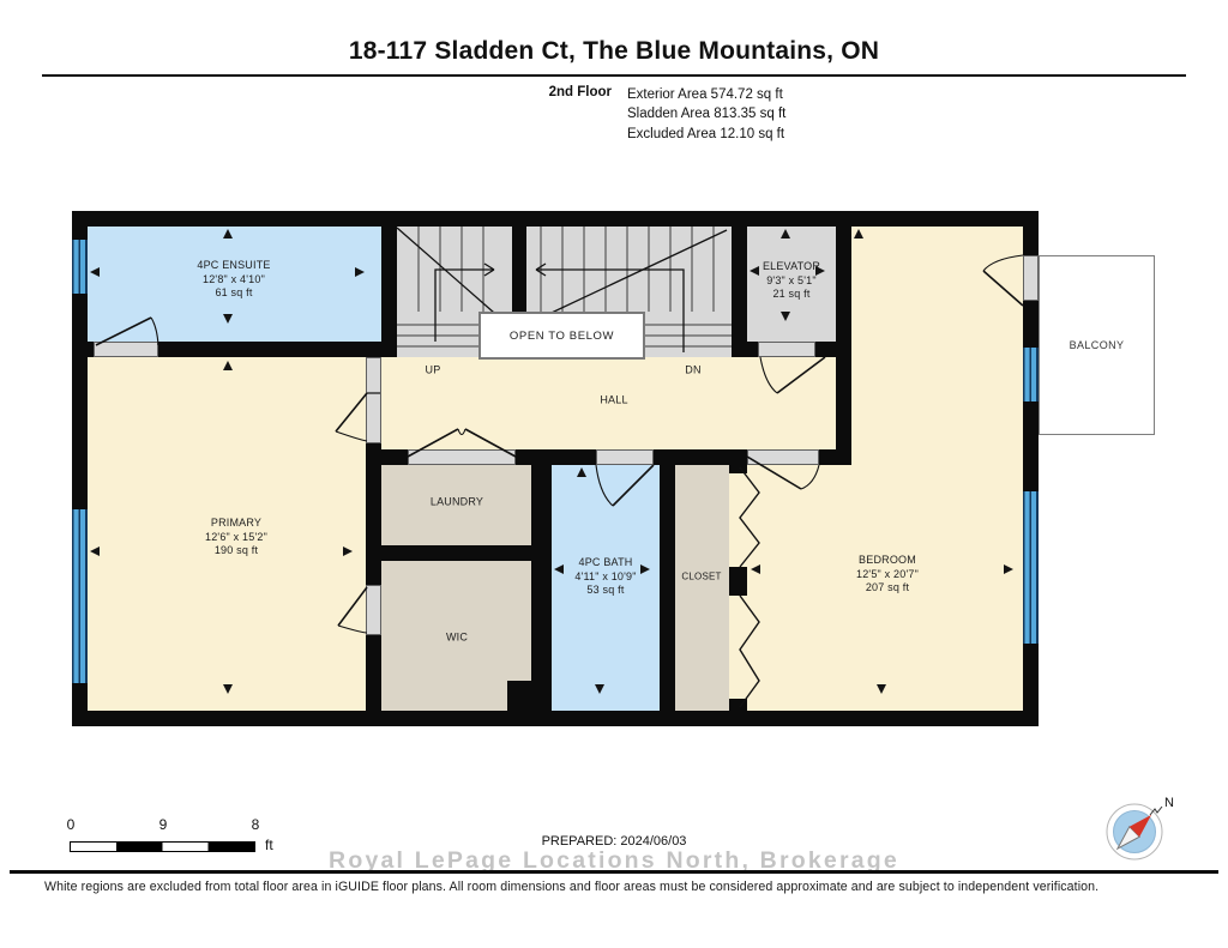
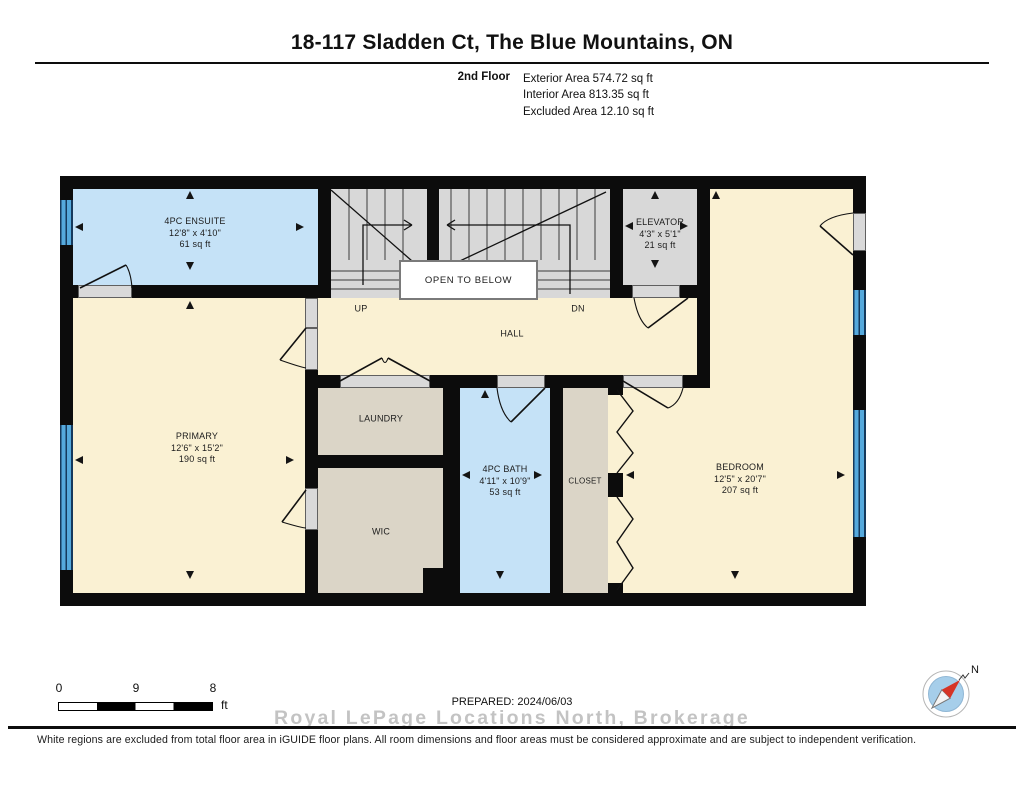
  18-117 Sladden Ct, The Blue Mountains, ON
  2nd Floor
  Exterior Area 574.72 sq ft
- Sladden Area 813.35 sq ft
+ Interior Area 813.35 sq ft
  Excluded Area 12.10 sq ft
  OPEN TO BELOW
  4PC ENSUITE
  12'8" x 4'10"
  61 sq ft
  ELEVATOR
- 9'3" x 5'1"
+ 4'3" x 5'1"
  21 sq ft
  PRIMARY
  12'6" x 15'2"
  190 sq ft
  4PC BATH
  4'11" x 10'9"
  53 sq ft
  BEDROOM
  12'5" x 20'7"
  207 sq ft
  LAUNDRY
  WIC
  CLOSET
  HALL
  UP
  DN
- BALCONY
  0
  9
  8
  ft
  PREPARED: 2024/06/03
  Royal LePage Locations North, Brokerage
  White regions are excluded from total floor area in iGUIDE floor plans. All room dimensions and floor areas must be considered approximate and are subject to independent verification.
  N
